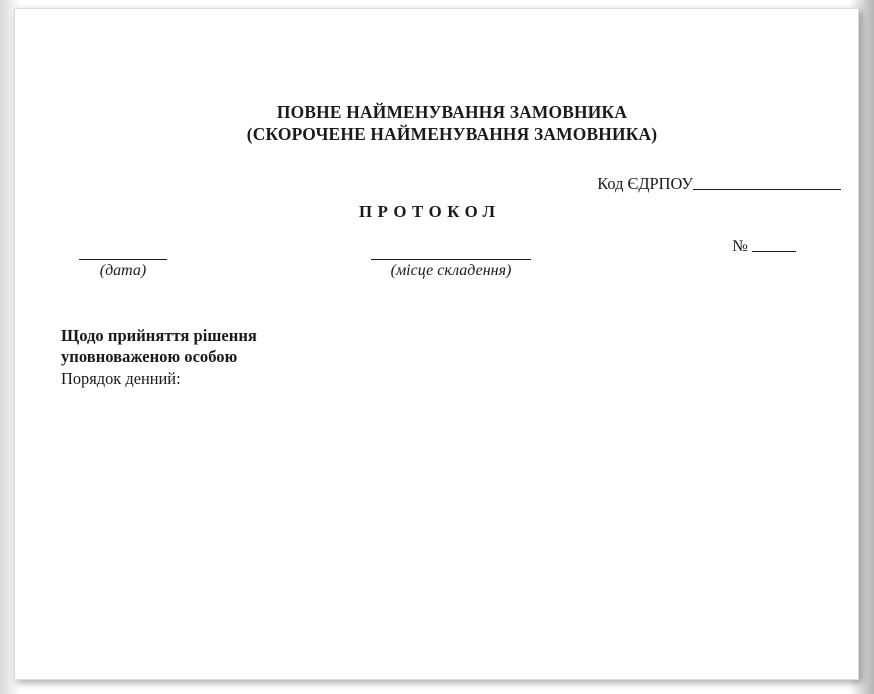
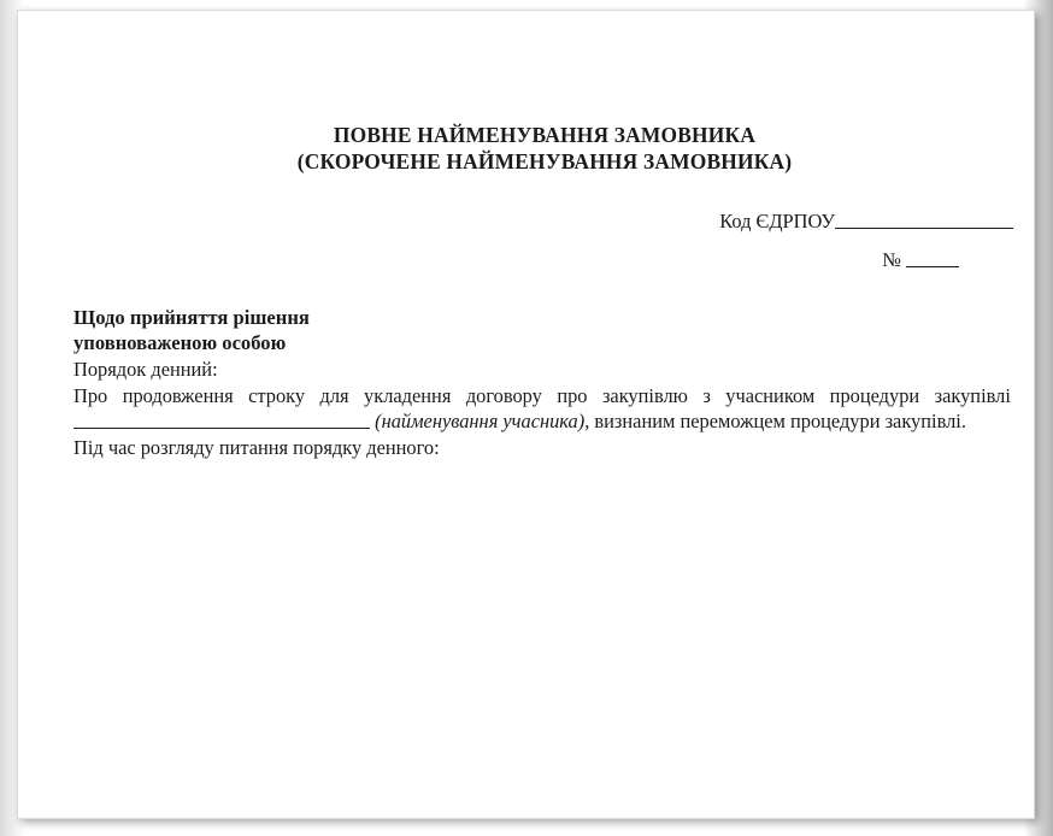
  ПОВНЕ НАЙМЕНУВАННЯ ЗАМОВНИКА
  (СКОРОЧЕНЕ НАЙМЕНУВАННЯ ЗАМОВНИКА)
  Код ЄДРПОУ
- ПРОТОКОЛ
  №
- (дата)
- (місце складення)
  Щодо прийняття рішення
  уповноваженою особою
  Порядок денний:
+ Про продовження строку для укладення договору про закупівлю з учасником процедури закупівлі (найменування учасника), визнаним переможцем процедури закупівлі.
+ Під час розгляду питання порядку денного:
